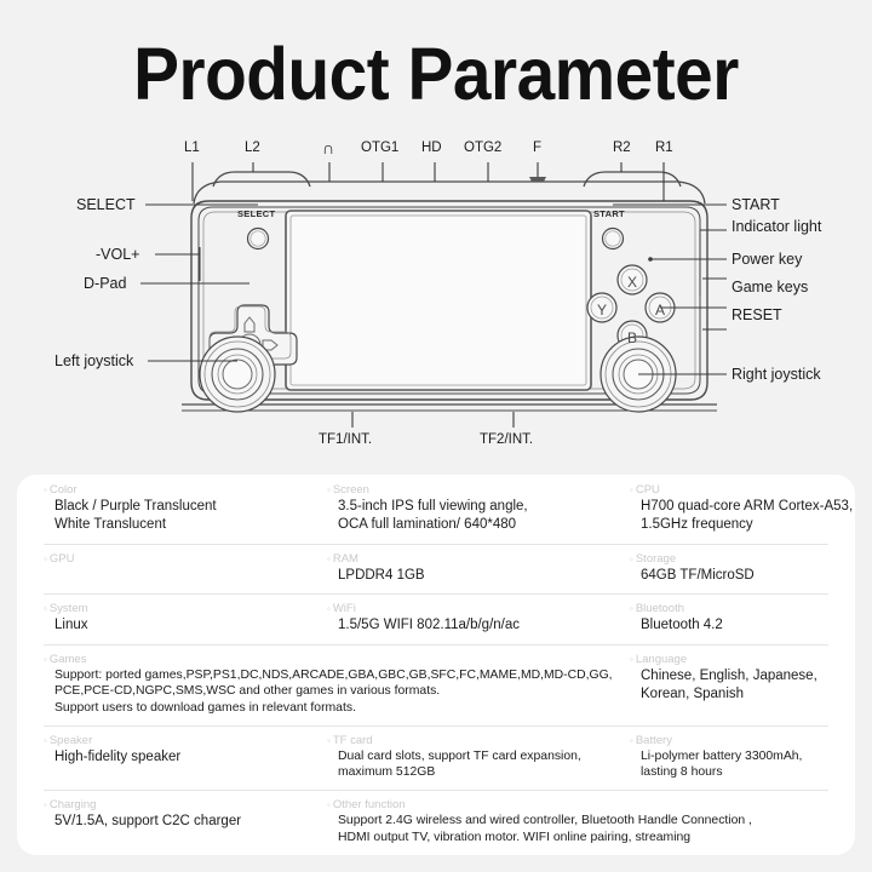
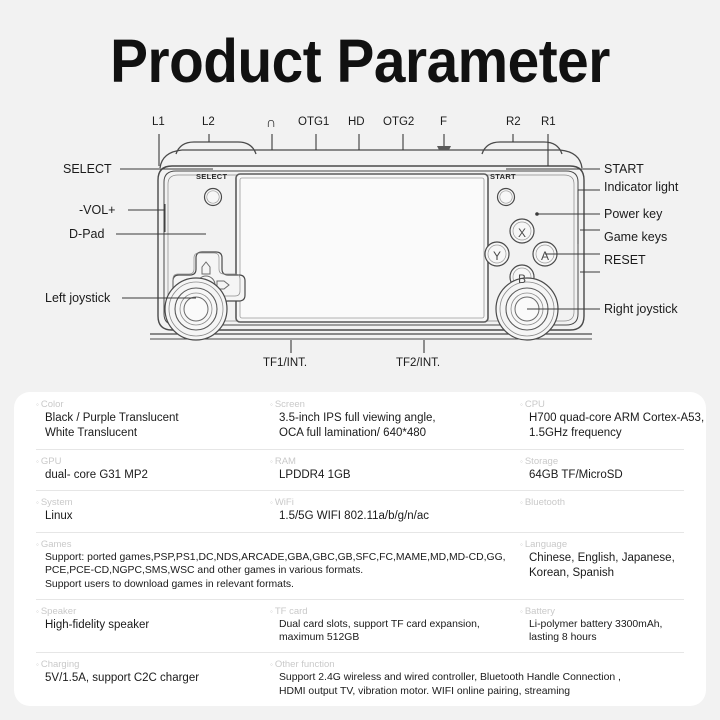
  Product Parameter
  L1
  L2
  ∩
  OTG1
  HD
  OTG2
  F
  R2
  R1
  SELECT
  -VOL+
  D-Pad
  Left joystick
  START
  Indicator light
  Power key
  Game keys
  RESET
  Right joystick
  TF1/INT.
  TF2/INT.
  SELECT
  START
  X
  Y
  A
  B
  Color
  Black / Purple Translucent
  White Translucent
  Screen
  3.5-inch IPS full viewing angle,
  OCA full lamination/ 640*480
  CPU
  H700 quad-core ARM Cortex-A53,
  1.5GHz frequency
  GPU
+ dual- core G31 MP2
  RAM
  LPDDR4 1GB
  Storage
  64GB TF/MicroSD
  System
  Linux
  WiFi
  1.5/5G WIFI 802.11a/b/g/n/ac
  Bluetooth
- Bluetooth 4.2
  Games
  Support: ported games,PSP,PS1,DC,NDS,ARCADE,GBA,GBC,GB,SFC,FC,MAME,MD,MD-CD,GG,
  PCE,PCE-CD,NGPC,SMS,WSC and other games in various formats.
  Support users to download games in relevant formats.
  Language
  Chinese, English, Japanese,
  Korean, Spanish
  Speaker
  High-fidelity speaker
  TF card
  Dual card slots, support TF card expansion,
  maximum 512GB
  Battery
  Li-polymer battery 3300mAh,
  lasting 8 hours
  Charging
  5V/1.5A, support C2C charger
  Other function
  Support 2.4G wireless and wired controller, Bluetooth Handle Connection ,
  HDMI output TV, vibration motor. WIFI online pairing, streaming
